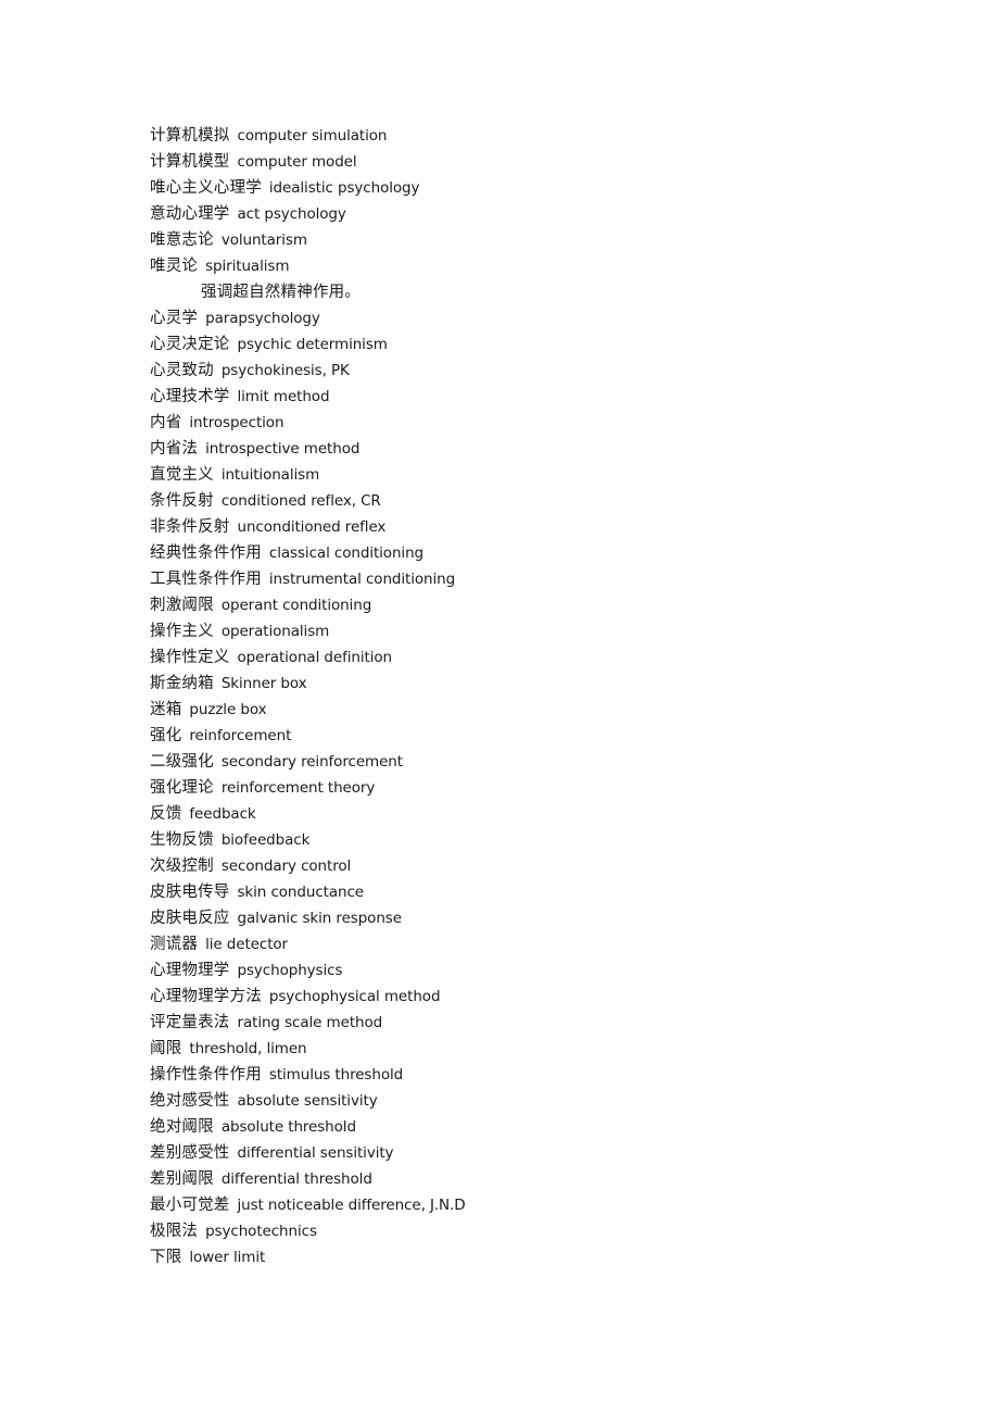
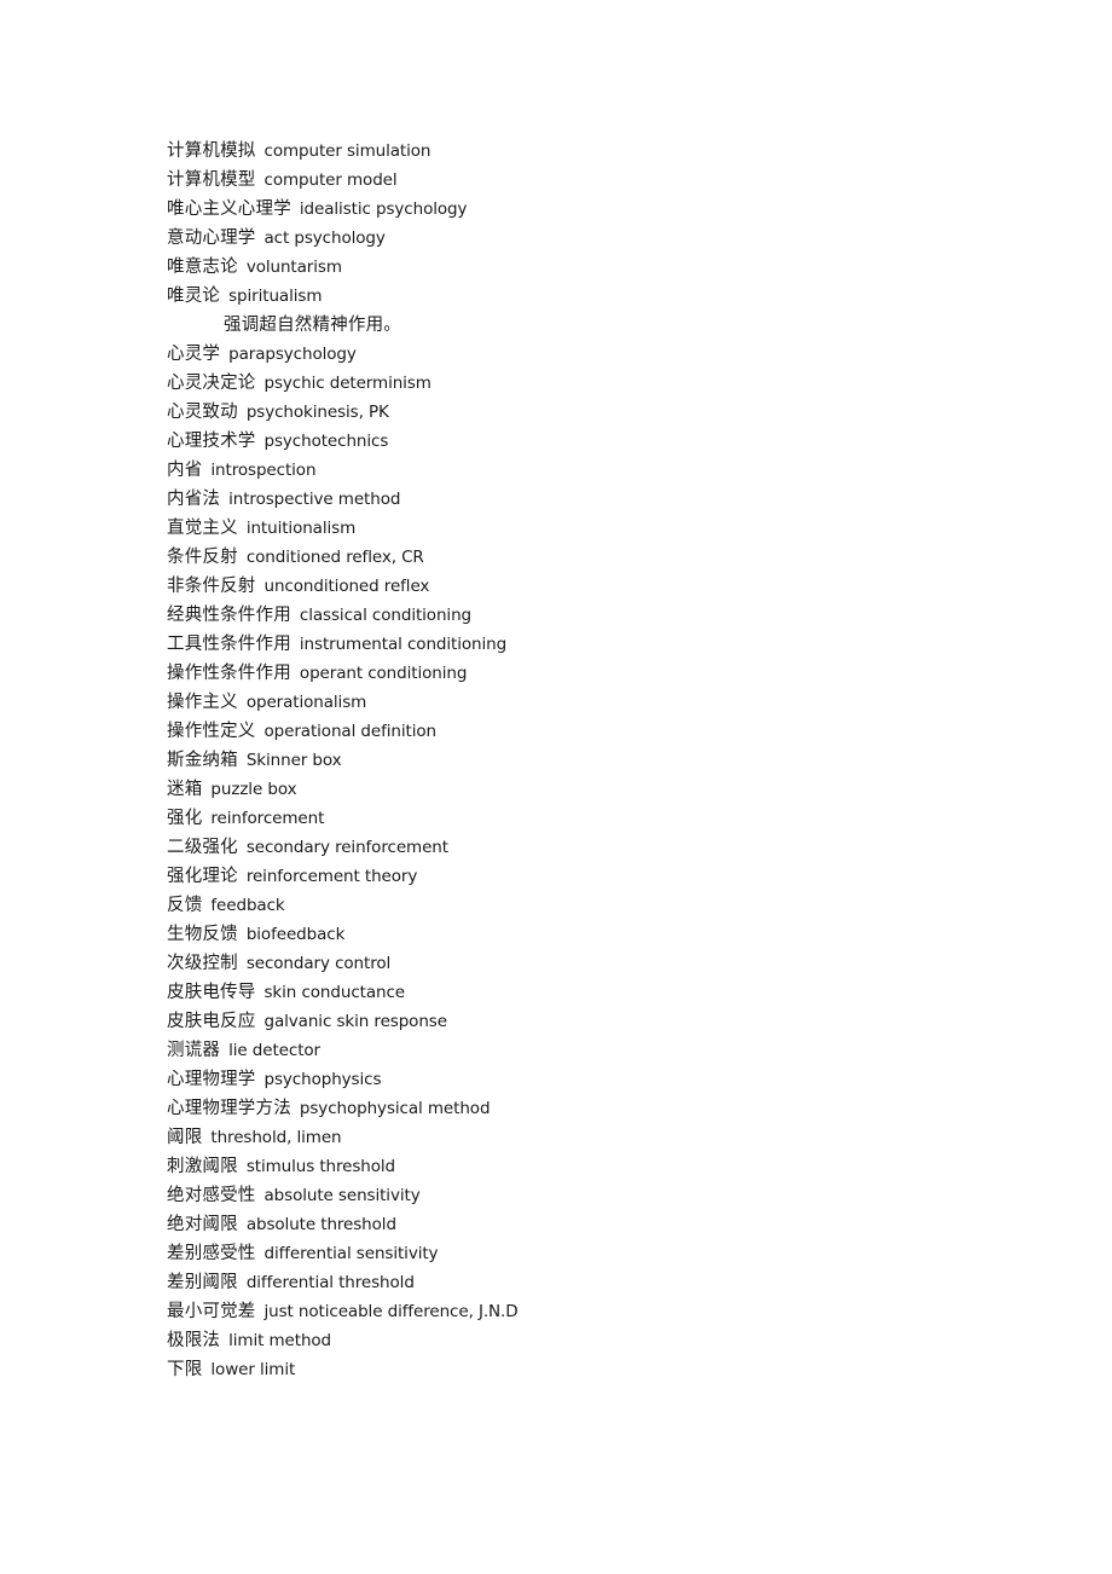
  计算机模拟 computer simulation
  计算机模型 computer model
  唯心主义心理学 idealistic psychology
  意动心理学 act psychology
  唯意志论 voluntarism
  唯灵论 spiritualism
  强调超自然精神作用。
  心灵学 parapsychology
  心灵决定论 psychic determinism
  心灵致动 psychokinesis, PK
- 心理技术学 limit method
+ 心理技术学 psychotechnics
  内省 introspection
  内省法 introspective method
  直觉主义 intuitionalism
  条件反射 conditioned reflex, CR
  非条件反射 unconditioned reflex
  经典性条件作用 classical conditioning
  工具性条件作用 instrumental conditioning
- 刺激阈限 operant conditioning
+ 操作性条件作用 operant conditioning
  操作主义 operationalism
  操作性定义 operational definition
  斯金纳箱 Skinner box
  迷箱 puzzle box
  强化 reinforcement
  二级强化 secondary reinforcement
  强化理论 reinforcement theory
  反馈 feedback
  生物反馈 biofeedback
  次级控制 secondary control
  皮肤电传导 skin conductance
  皮肤电反应 galvanic skin response
  测谎器 lie detector
  心理物理学 psychophysics
  心理物理学方法 psychophysical method
- 评定量表法 rating scale method
  阈限 threshold, limen
- 操作性条件作用 stimulus threshold
+ 刺激阈限 stimulus threshold
  绝对感受性 absolute sensitivity
  绝对阈限 absolute threshold
  差别感受性 differential sensitivity
  差别阈限 differential threshold
  最小可觉差 just noticeable difference, J.N.D
- 极限法 psychotechnics
+ 极限法 limit method
  下限 lower limit
